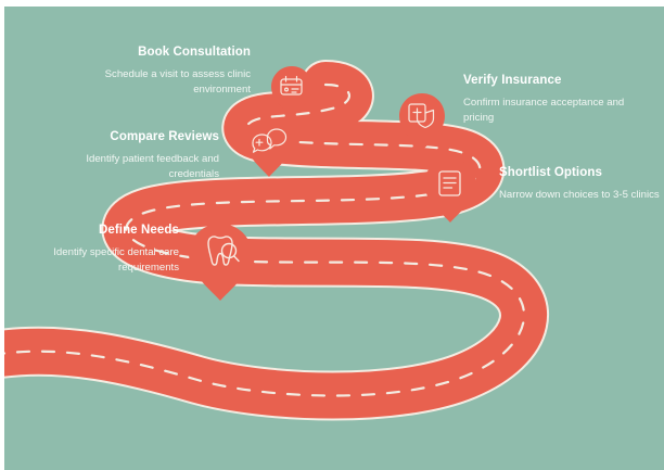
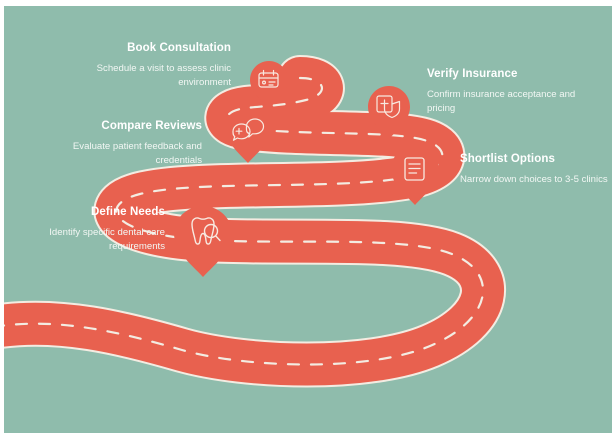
  Book Consultation
  Schedule a visit to assess clinic environment
  Verify Insurance
  Confirm insurance acceptance and pricing
  Compare Reviews
- Identify patient feedback and credentials
+ Evaluate patient feedback and credentials
  Shortlist Options
  Narrow down choices to 3-5 clinics
  Define Needs
  Identify specific dental care requirements
